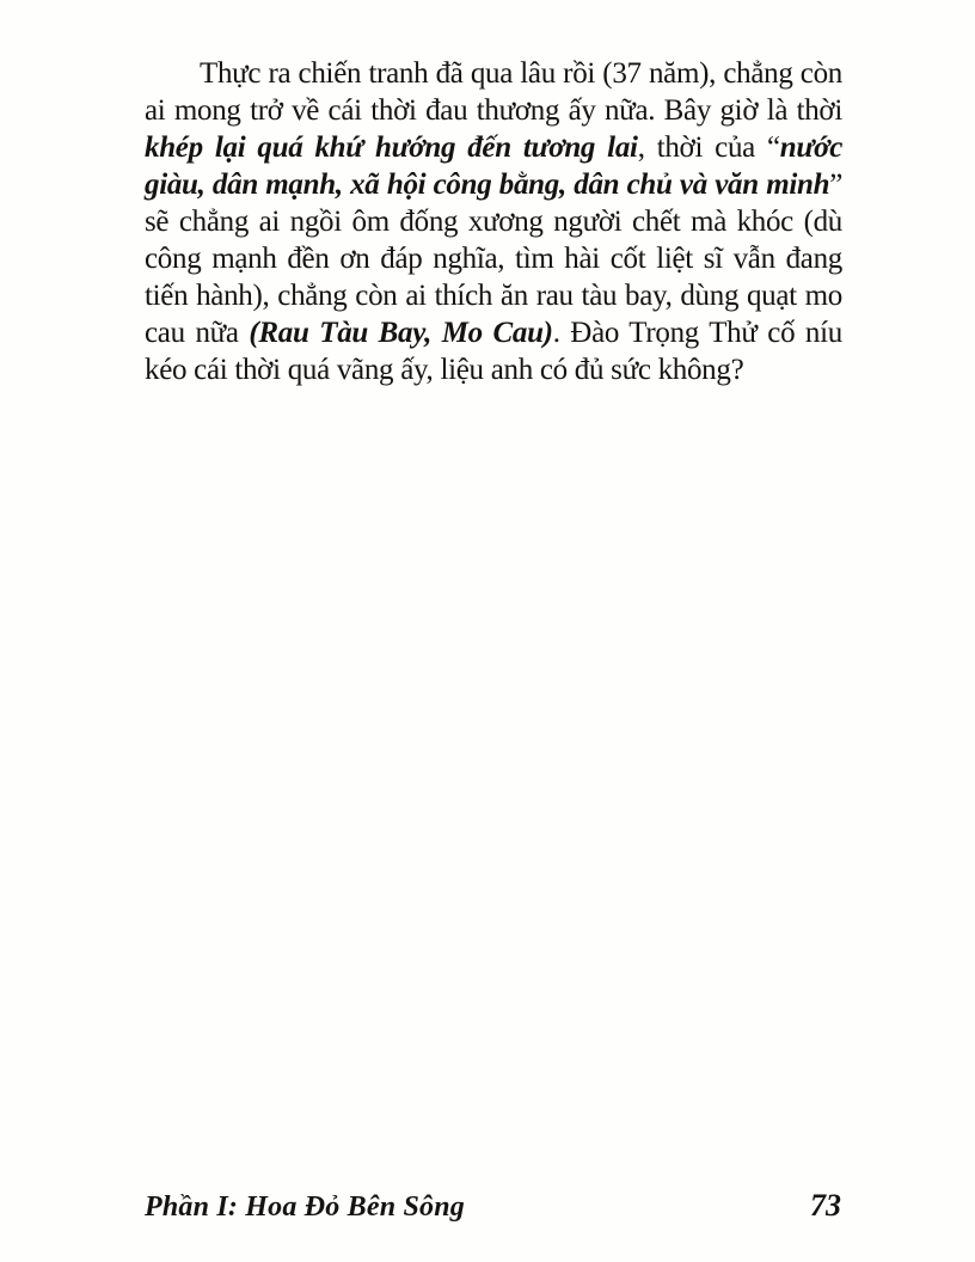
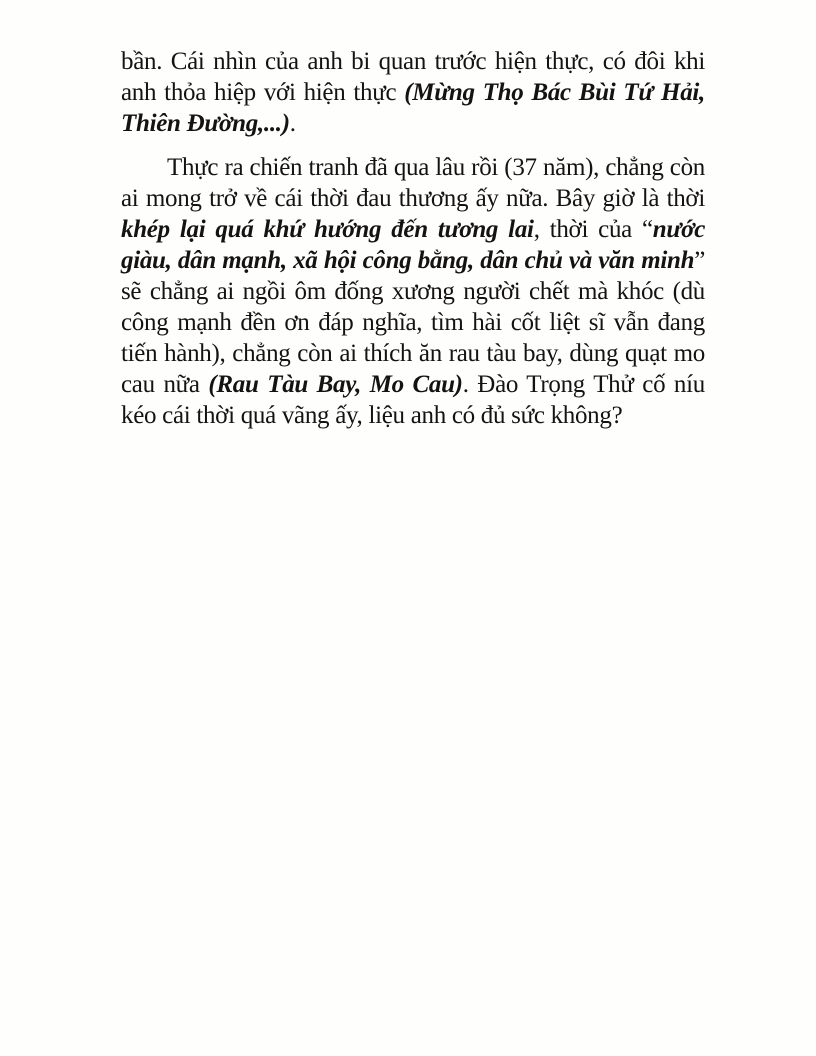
+ bần. Cái nhìn của anh bi quan trước hiện thực, có đôi khi anh thỏa hiệp với hiện thực (Mừng Thọ Bác Bùi Tứ Hải, Thiên Đường,...).
  Thực ra chiến tranh đã qua lâu rồi (37 năm), chẳng còn ai mong trở về cái thời đau thương ấy nữa. Bây giờ là thời khép lại quá khứ hướng đến tương lai, thời của “nước giàu, dân mạnh, xã hội công bằng, dân chủ và văn minh” sẽ chẳng ai ngồi ôm đống xương người chết mà khóc (dù công mạnh đền ơn đáp nghĩa, tìm hài cốt liệt sĩ vẫn đang tiến hành), chẳng còn ai thích ăn rau tàu bay, dùng quạt mo cau nữa (Rau Tàu Bay, Mo Cau). Đào Trọng Thử cố níu kéo cái thời quá vãng ấy, liệu anh có đủ sức không?
- Phần I: Hoa Đỏ Bên Sông
- 73
